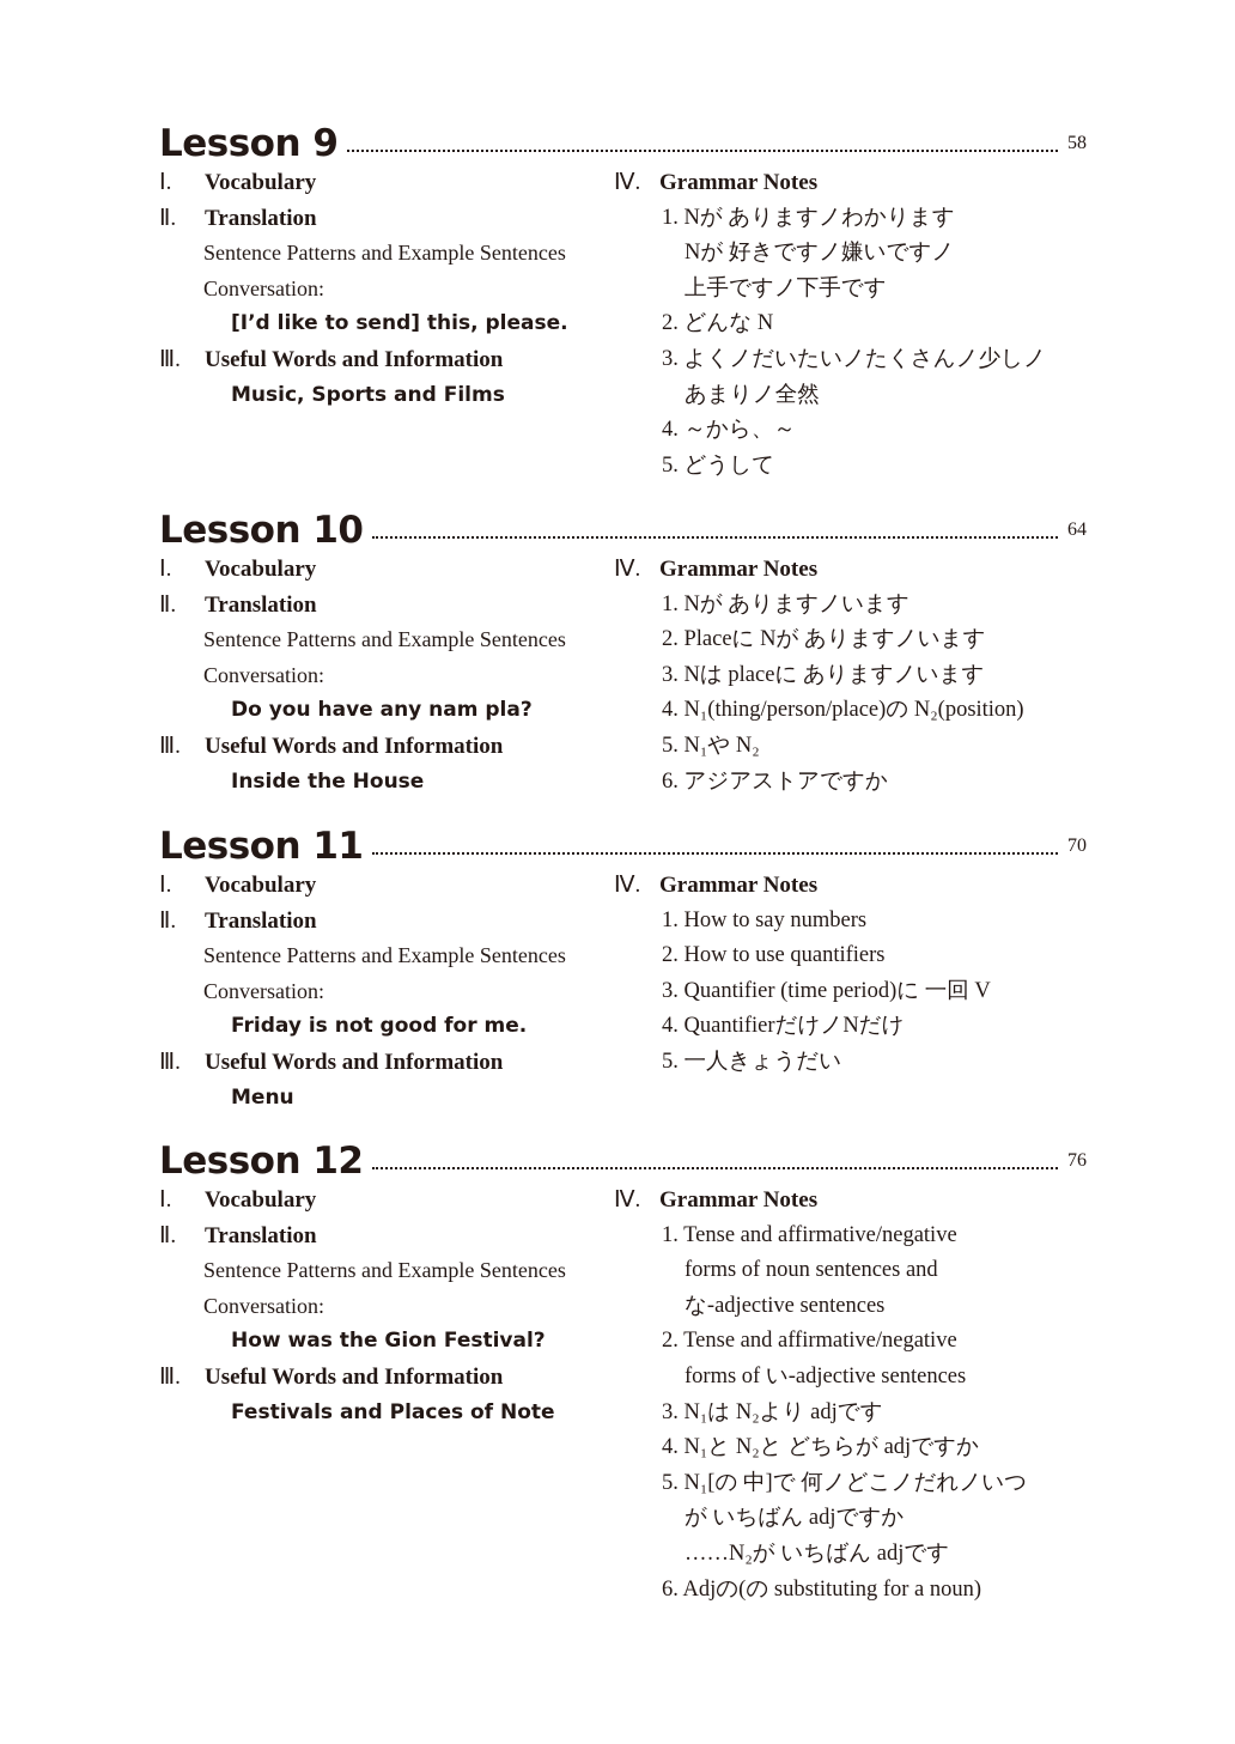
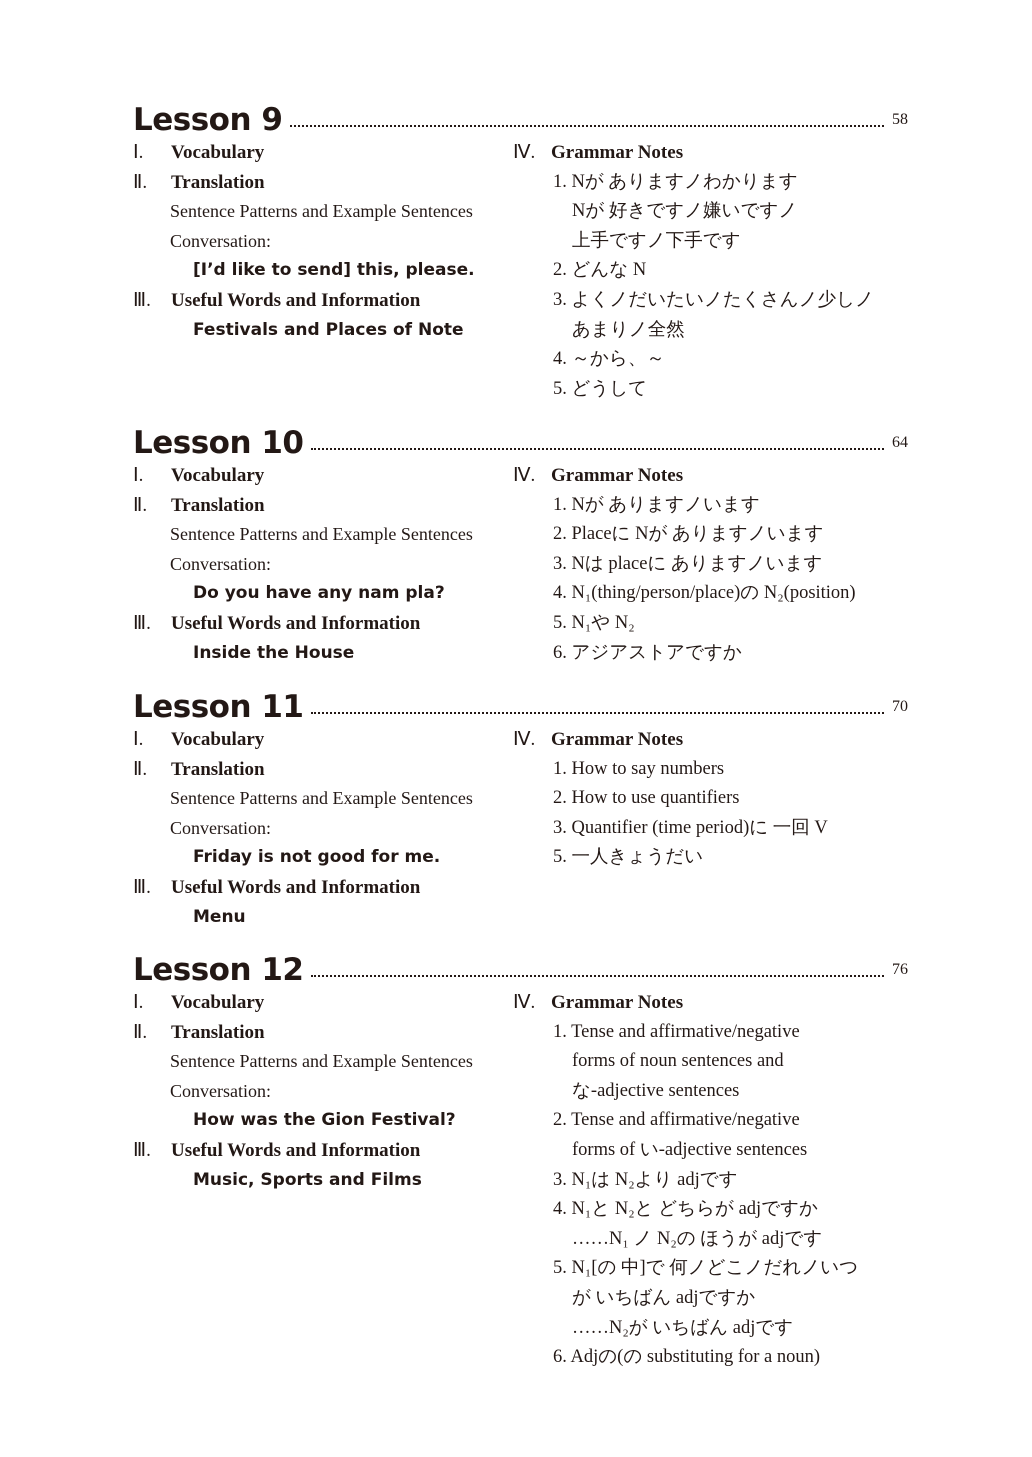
  Lesson 9
  58
  Ⅰ. Vocabulary
  Ⅱ. Translation
  Sentence Patterns and Example Sentences
  Conversation:
  [I’d like to send] this, please.
  Ⅲ. Useful Words and Information
- Music, Sports and Films
+ Festivals and Places of Note
  Ⅳ. Grammar Notes
  1. Nが ありますノわかります
  Nが 好きですノ嫌いですノ
  上手ですノ下手です
  2. どんな N
  3. よくノだいたいノたくさんノ少しノ
  あまりノ全然
  4. ～から、～
  5. どうして
  Lesson 10
  64
  Ⅰ. Vocabulary
  Ⅱ. Translation
  Sentence Patterns and Example Sentences
  Conversation:
  Do you have any nam pla?
  Ⅲ. Useful Words and Information
  Inside the House
  Ⅳ. Grammar Notes
  1. Nが ありますノいます
  2. Placeに Nが ありますノいます
  3. Nは placeに ありますノいます
  4. N₁(thing/person/place)の N₂(position)
  5. N₁や N₂
  6. アジアストアですか
  Lesson 11
  70
  Ⅰ. Vocabulary
  Ⅱ. Translation
  Sentence Patterns and Example Sentences
  Conversation:
  Friday is not good for me.
  Ⅲ. Useful Words and Information
  Menu
  Ⅳ. Grammar Notes
  1. How to say numbers
  2. How to use quantifiers
  3. Quantifier (time period)に 一回 V
- 4. QuantifierだけノNだけ
  5. 一人きょうだい
  Lesson 12
  76
  Ⅰ. Vocabulary
  Ⅱ. Translation
  Sentence Patterns and Example Sentences
  Conversation:
  How was the Gion Festival?
  Ⅲ. Useful Words and Information
- Festivals and Places of Note
+ Music, Sports and Films
  Ⅳ. Grammar Notes
  1. Tense and affirmative/negative
  forms of noun sentences and
  な-adjective sentences
  2. Tense and affirmative/negative
  forms of い-adjective sentences
  3. N₁は N₂より adjです
  4. N₁と N₂と どちらが adjですか
+ ……N₁ ノ N₂の ほうが adjです
  5. N₁[の 中]で 何ノどこノだれノいつ
  が いちばん adjですか
  ……N₂が いちばん adjです
  6. Adjの(の substituting for a noun)
